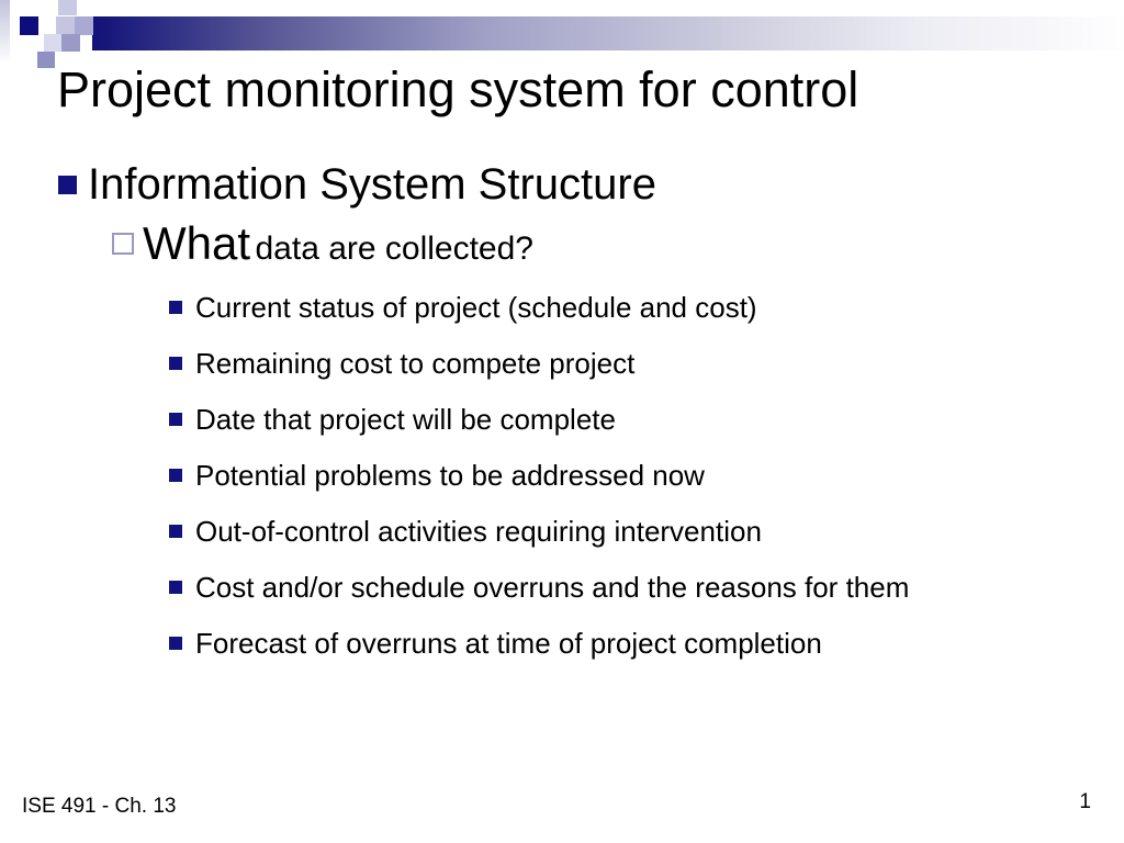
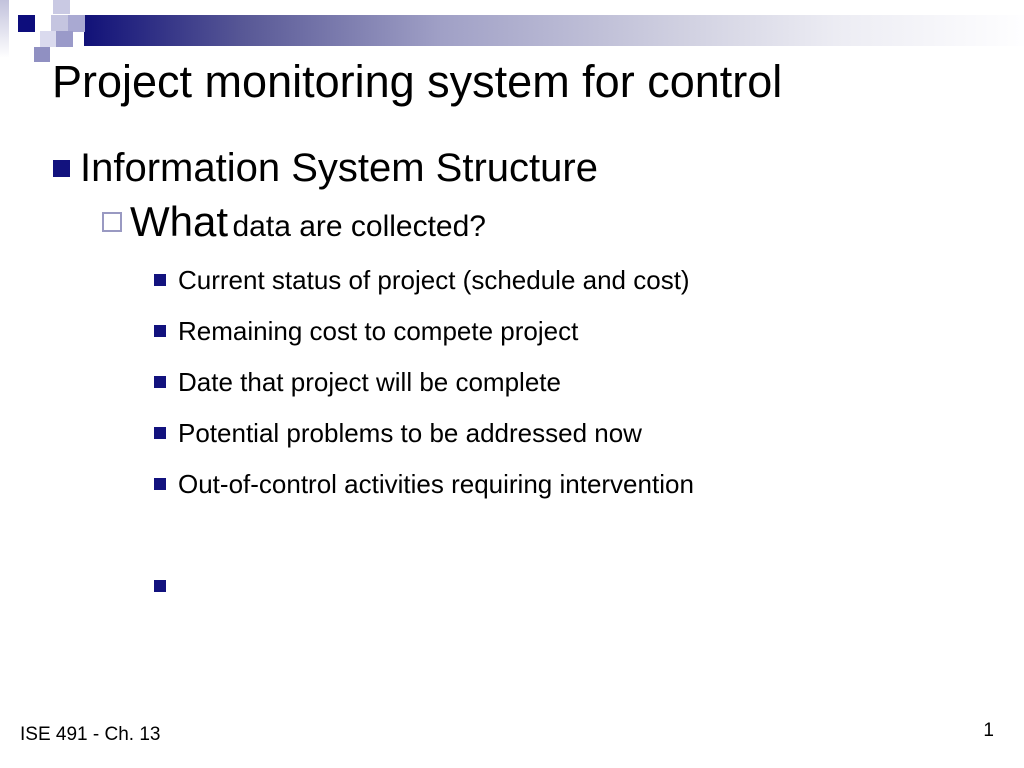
  Project monitoring system for control
  Information System Structure
  What data are collected?
  Current status of project (schedule and cost)
  Remaining cost to compete project
  Date that project will be complete
  Potential problems to be addressed now
  Out-of-control activities requiring intervention
- Cost and/or schedule overruns and the reasons for them
- Forecast of overruns at time of project completion
  ISE 491 - Ch. 13
  1
